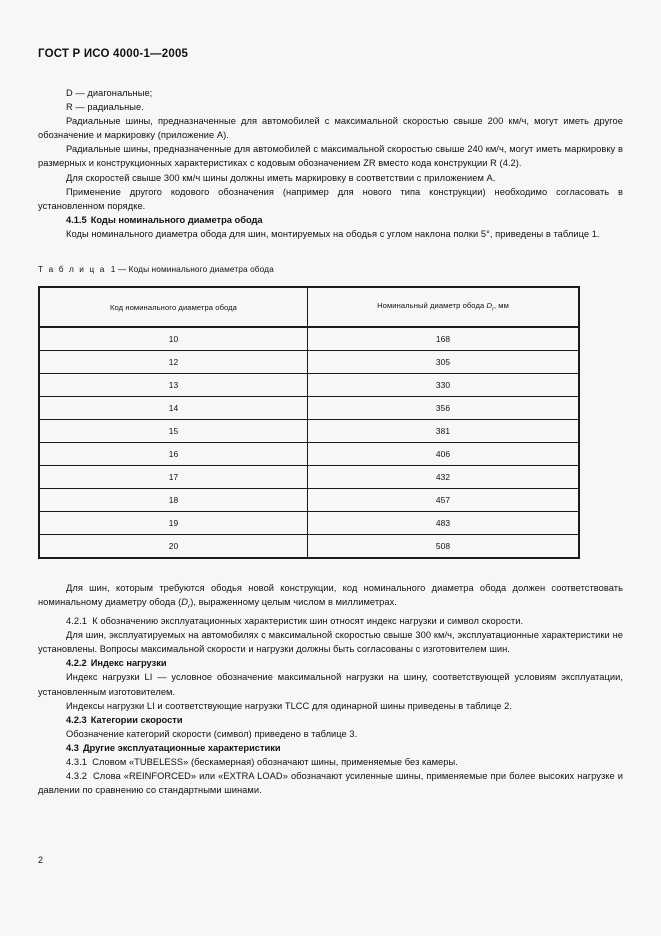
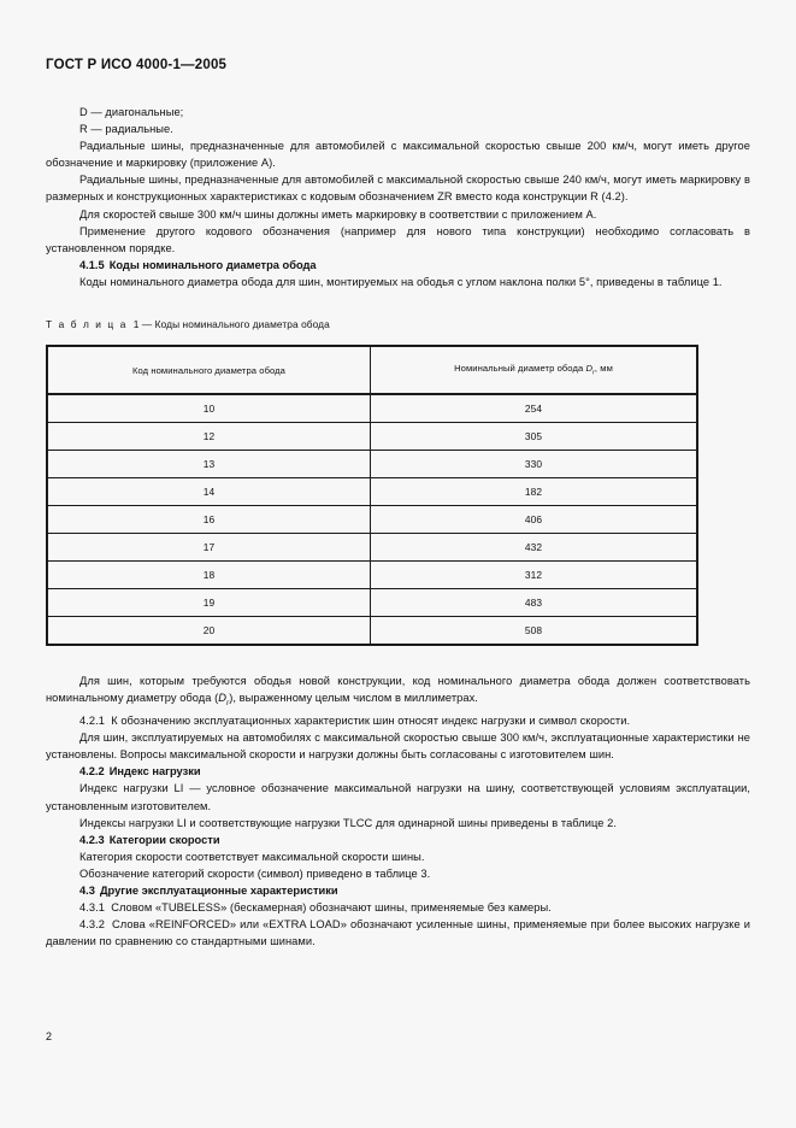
  ГОСТ Р ИСО 4000-1—2005
  D — диагональные;
  R — радиальные.
  Радиальные шины, предназначенные для автомобилей с максимальной скоростью свыше 200 км/ч, могут иметь другое обозначение и маркировку (приложение А).
  Радиальные шины, предназначенные для автомобилей с максимальной скоростью свыше 240 км/ч, могут иметь маркировку в размерных и конструкционных характеристиках с кодовым обозначением ZR вместо кода конструкции R (4.2).
  Для скоростей свыше 300 км/ч шины должны иметь маркировку в соответствии с приложением А.
  Применение другого кодового обозначения (например для нового типа конструкции) необходимо согласовать в установленном порядке.
  4.1.5 Коды номинального диаметра обода
  Коды номинального диаметра обода для шин, монтируемых на ободья с углом наклона полки 5°, приведены в таблице 1.
  Т а б л и ц а 1 — Коды номинального диаметра обода
  Код номинального диаметра обода	Номинальный диаметр обода D , мм
- 10	168
+ 10	254
  12	305
  13	330
- 14	356
+ 14	182
- 15	381
  16	406
  17	432
- 18	457
+ 18	312
  19	483
  20	508
  Для шин, которым требуются ободья новой конструкции, код номинального диаметра обода должен соответствовать номинальному диаметру обода (D ), выраженному целым числом в миллиметрах.
  4.2.1 К обозначению эксплуатационных характеристик шин относят индекс нагрузки и символ скорости.
  Для шин, эксплуатируемых на автомобилях с максимальной скоростью свыше 300 км/ч, эксплуатационные характеристики не установлены. Вопросы максимальной скорости и нагрузки должны быть согласованы с изготовителем шин.
  4.2.2 Индекс нагрузки
  Индекс нагрузки LI — условное обозначение максимальной нагрузки на шину, соответствующей условиям эксплуатации, установленным изготовителем.
  Индексы нагрузки LI и соответствующие нагрузки TLCC для одинарной шины приведены в таблице 2.
  4.2.3 Категории скорости
+ Категория скорости соответствует максимальной скорости шины.
  Обозначение категорий скорости (символ) приведено в таблице 3.
  4.3 Другие эксплуатационные характеристики
  4.3.1 Словом «TUBELESS» (бескамерная) обозначают шины, применяемые без камеры.
  4.3.2 Слова «REINFORCED» или «EXTRA LOAD» обозначают усиленные шины, применяемые при более высоких нагрузке и давлении по сравнению со стандартными шинами.
  2
